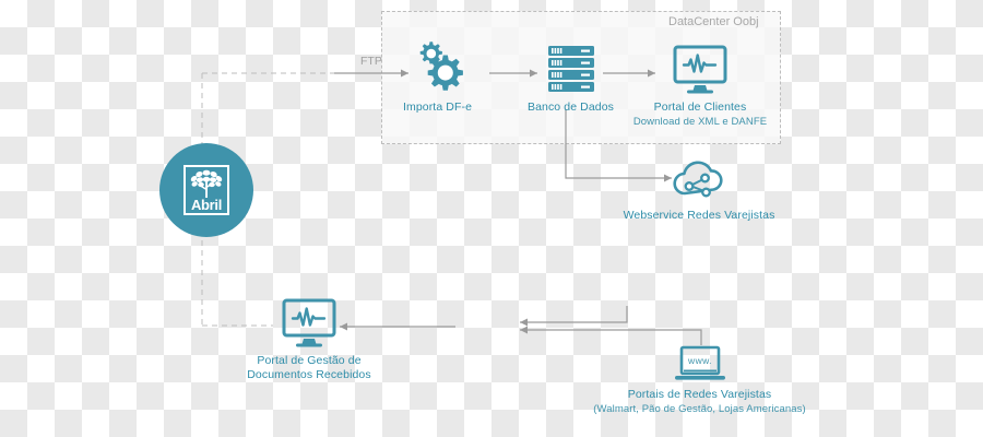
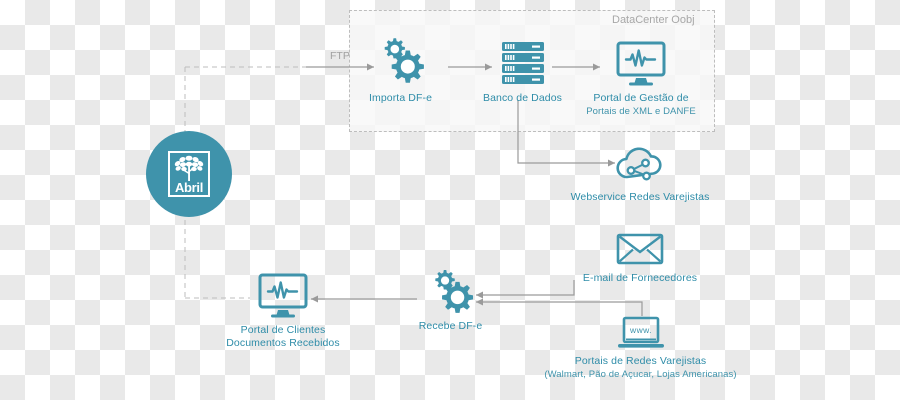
  DataCenter Oobj
  FTP
  Abril
  Importa DF-e
  Banco de Dados
- Portal de Clientes
+ Portal de Gestão de
- Download de XML e DANFE
+ Portais de XML e DANFE
  Webservice Redes Varejistas
+ E-mail de Fornecedores
  www.
  Portais de Redes Varejistas
- (Walmart, Pão de Gestão, Lojas Americanas)
+ (Walmart, Pão de Açucar, Lojas Americanas)
+ Recebe DF-e
- Portal de Gestão de
+ Portal de Clientes
  Documentos Recebidos
